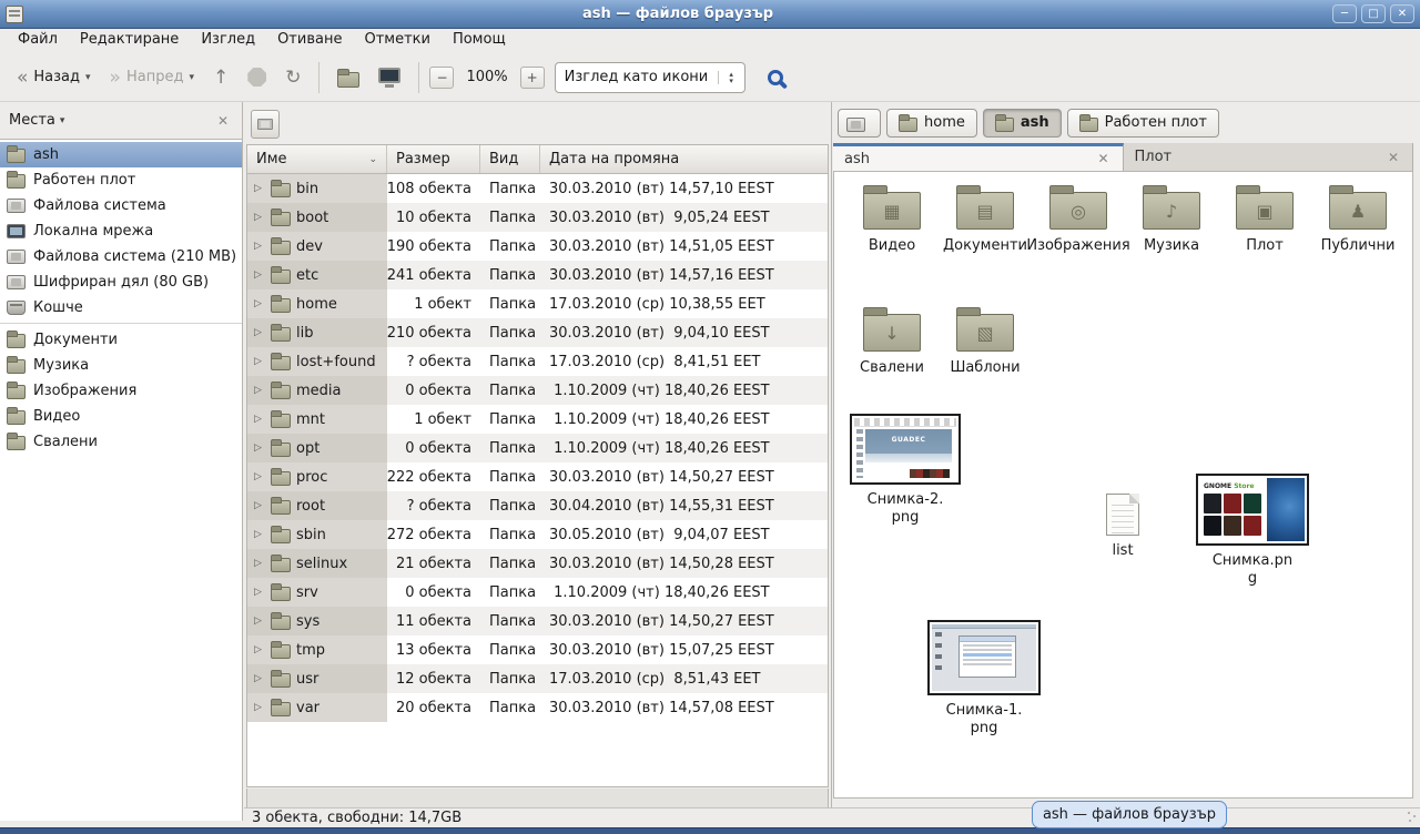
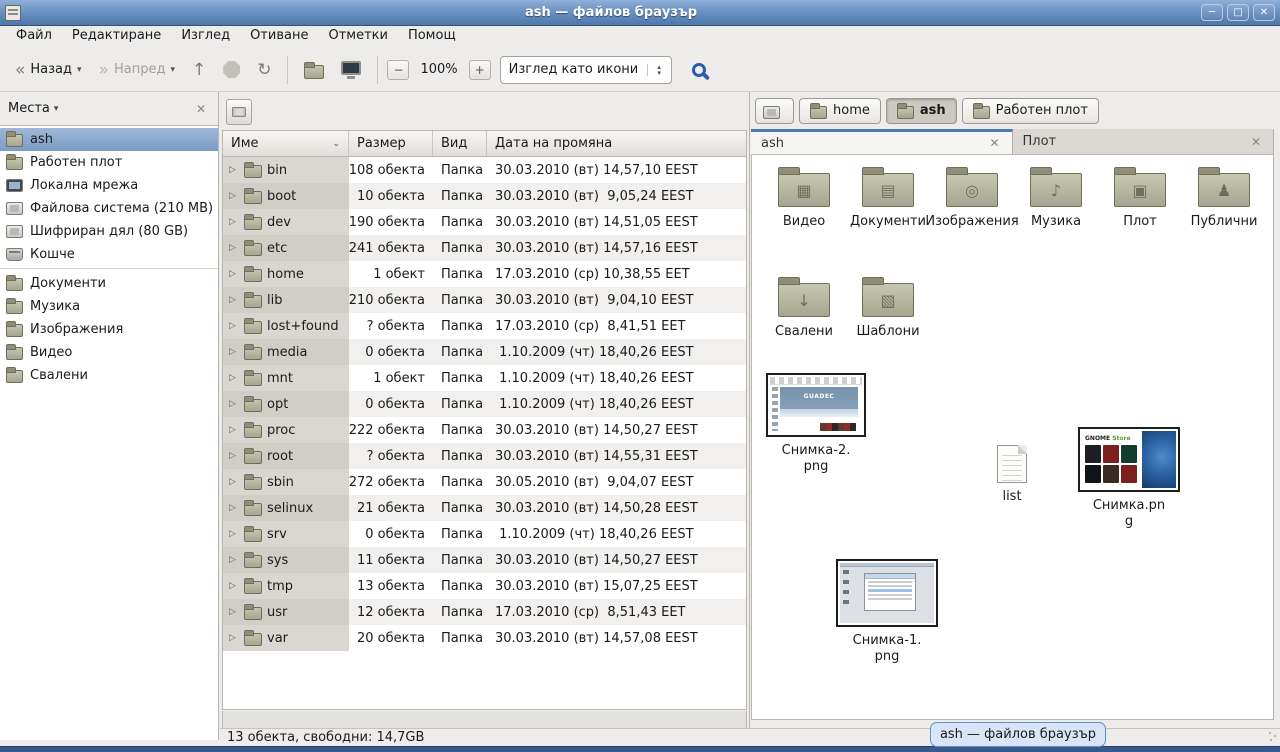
  ash — файлов браузър
  ─
  □
  ✕
  Файл
  Редактиране
  Изглед
  Отиване
  Отметки
  Помощ
  «
  Назад
  ▾
  »
  Напред
  ▾
  ↑
  ↻
  −
  100%
  +
  Изглед като икони
  ▴
  ▾
  Места
  ▾
  ✕
  ash
  Работен плот
- Файлова система
  Локална мрежа
  Файлова система (210 MB)
  Шифриран дял (80 GB)
  Кошче
  Документи
  Музика
  Изображения
  Видео
  Свалени
  Име
  ⌄
  Размер
  Вид
  Дата на промяна
  ▷
  bin
  108 обекта
  Папка
  30.03.2010 (вт) 14,57,10 EEST
  ▷
  boot
  10 обекта
  Папка
  30.03.2010 (вт) 9,05,24 EEST
  ▷
  dev
  190 обекта
  Папка
  30.03.2010 (вт) 14,51,05 EEST
  ▷
  etc
  241 обекта
  Папка
  30.03.2010 (вт) 14,57,16 EEST
  ▷
  home
  1 обект
  Папка
  17.03.2010 (ср) 10,38,55 EET
  ▷
  lib
  210 обекта
  Папка
  30.03.2010 (вт) 9,04,10 EEST
  ▷
  lost+found
  ? обекта
  Папка
  17.03.2010 (ср) 8,41,51 EET
  ▷
  media
  0 обекта
  Папка
  1.10.2009 (чт) 18,40,26 EEST
  ▷
  mnt
  1 обект
  Папка
  1.10.2009 (чт) 18,40,26 EEST
  ▷
  opt
  0 обекта
  Папка
  1.10.2009 (чт) 18,40,26 EEST
  ▷
  proc
  222 обекта
  Папка
  30.03.2010 (вт) 14,50,27 EEST
  ▷
  root
  ? обекта
  Папка
- 30.04.2010 (вт) 14,55,31 EEST
+ 30.03.2010 (вт) 14,55,31 EEST
  ▷
  sbin
  272 обекта
  Папка
  30.05.2010 (вт) 9,04,07 EEST
  ▷
  selinux
  21 обекта
  Папка
  30.03.2010 (вт) 14,50,28 EEST
  ▷
  srv
  0 обекта
  Папка
  1.10.2009 (чт) 18,40,26 EEST
  ▷
  sys
  11 обекта
  Папка
  30.03.2010 (вт) 14,50,27 EEST
  ▷
  tmp
  13 обекта
  Папка
  30.03.2010 (вт) 15,07,25 EEST
  ▷
  usr
  12 обекта
  Папка
  17.03.2010 (ср) 8,51,43 EET
  ▷
  var
  20 обекта
  Папка
  30.03.2010 (вт) 14,57,08 EEST
  home
  ash
  Работен плот
  ash
  ✕
  Плот
  ✕
  ▦
  Видео
  ▤
  Документи
  ◎
  Изображения
  ♪
  Музика
  ▣
  Плот
  ♟
  Публични
  ↓
  Свалени
  ▧
  Шаблони
  Снимка-2.png
  list
  Снимка.png
  Снимка-1.png
- 3 обекта, свободни: 14,7GB
+ 13 обекта, свободни: 14,7GB
  ash — файлов браузър
